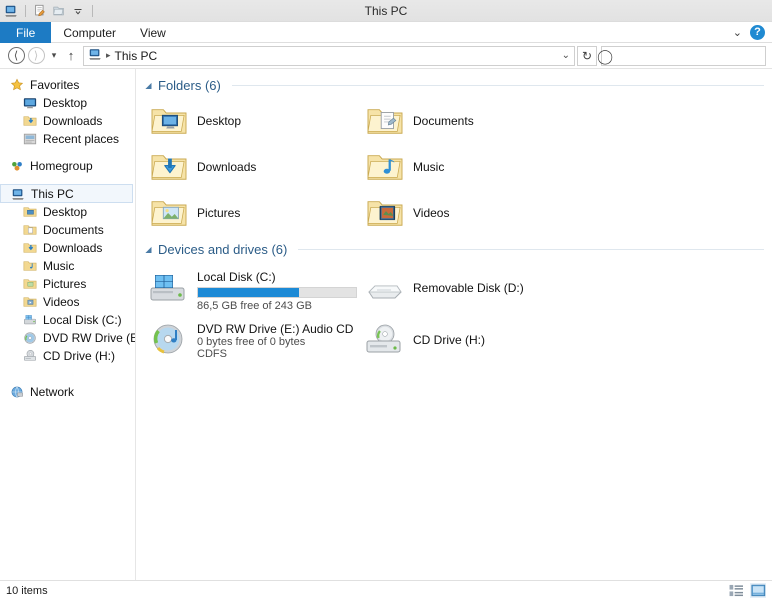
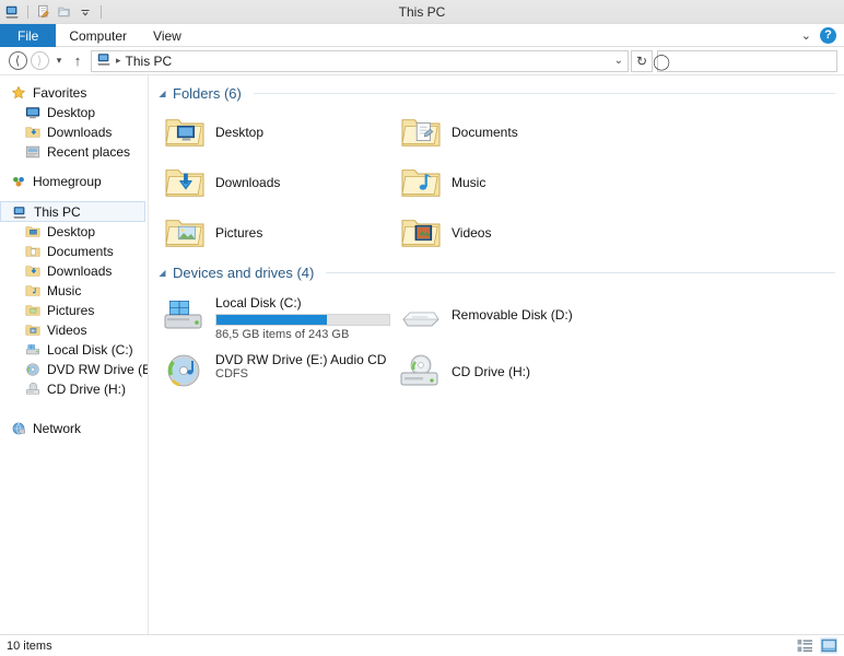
  This PC
  File
  Computer
  View
  ⌄
  ?
  ⟨
  ⟩
  ▾
  ↑
  ▸
  This PC
  ⌄
  ↻
  Favorites
  Desktop
  Downloads
  Recent places
  Homegroup
  This PC
  Desktop
  Documents
  Downloads
  Music
  Pictures
  Videos
  Local Disk (C:)
  DVD RW Drive (
  CD Drive (H:)
  Network
  ◢
  Folders (6)
  Desktop
  Documents
  Downloads
  Music
  Pictures
  Videos
  ◢
- Devices and drives (6)
+ Devices and drives (4)
  Local Disk (C:)
- 86,5 GB free of 243 GB
+ 86,5 GB items of 243 GB
  Removable Disk (D:)
  DVD RW Drive (E:) Audio CD
- 0 bytes free of 0 bytes
  CDFS
  CD Drive (H:)
  10 items
